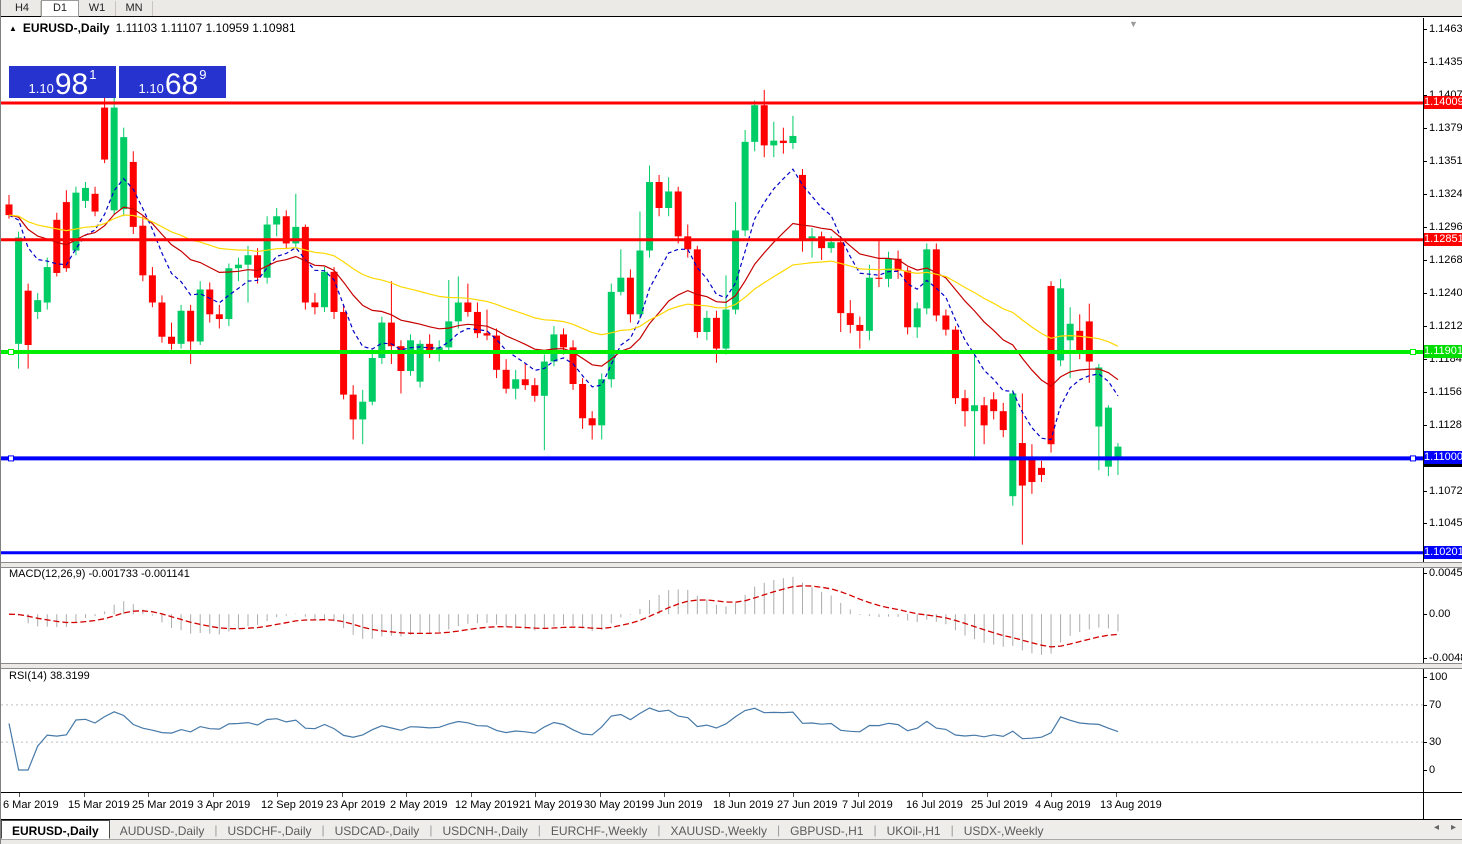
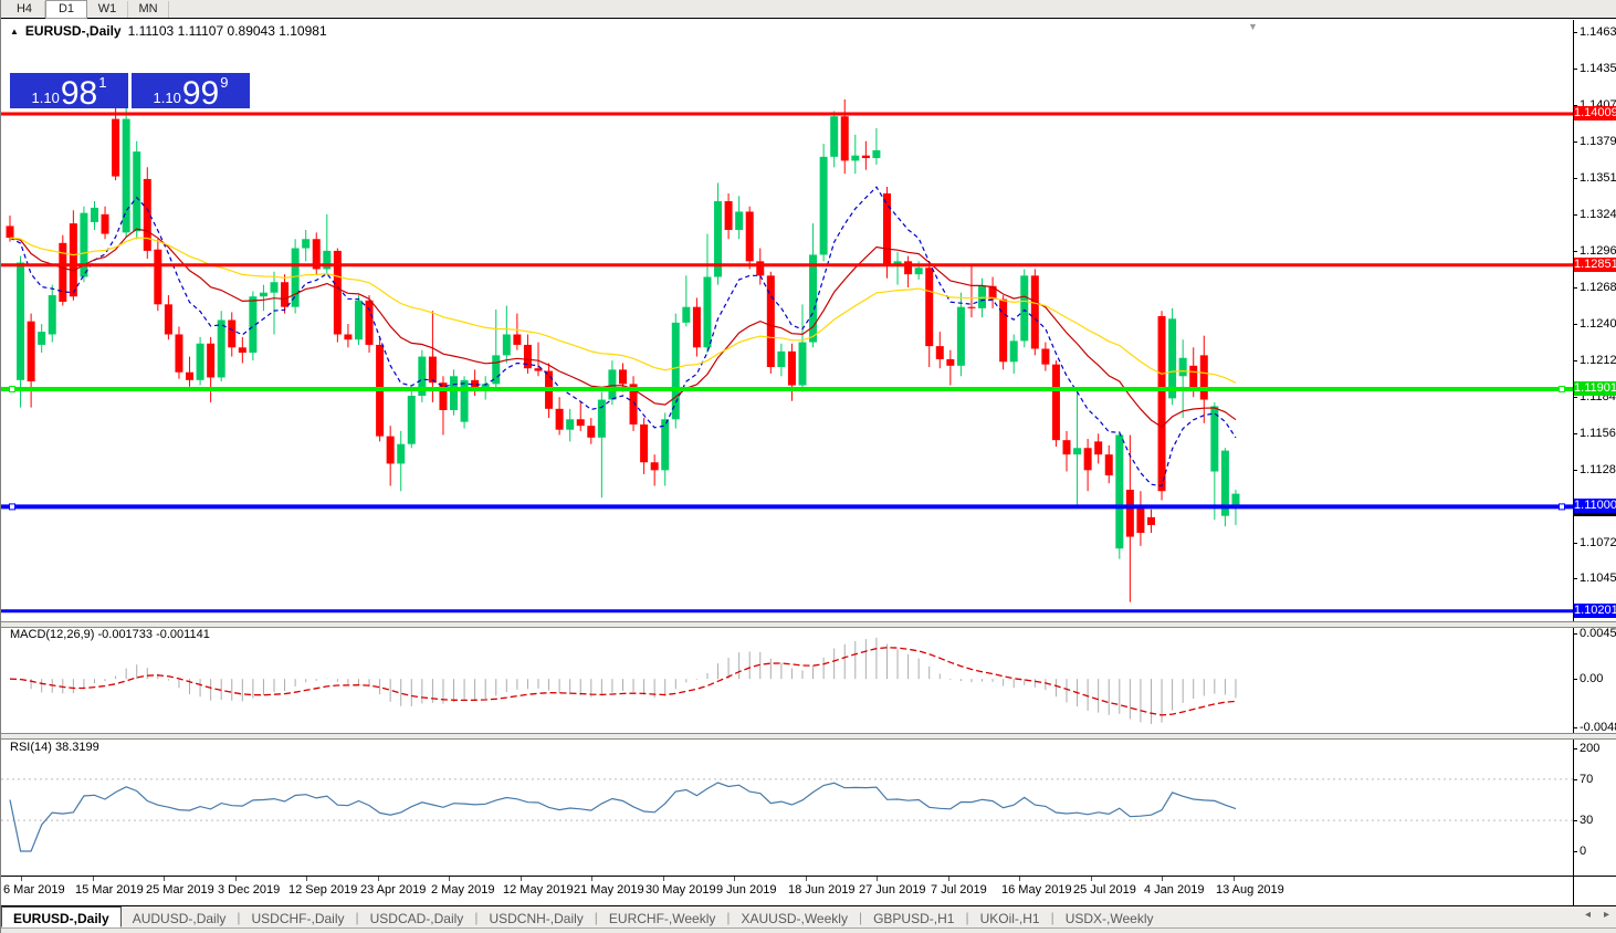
  H4
  D1
  W1
  MN
  ▲
  EURUSD-,Daily
- 1.11103 1.11107 1.10959 1.10981
+ 1.11103 1.11107 0.89043 1.10981
  1.10
  98
  1
  1.10
- 68
+ 99
  9
  ▼
  MACD(12,26,9) -0.001733 -0.001141
  RSI(14) 38.3199
  1.1463
  1.1435
  1.1379
  1.1351
  1.1324
  1.1296
  1.1268
  1.1240
  1.1212
  1.1184
  1.1156
  1.1128
  1.1072
  1.1045
  0.0045
  0.00
- 100
+ 200
  70
  30
  0
  1.14009
  1.12851
  1.11901
  1.11000
  1.10201
  6 Mar 2019
  15 Mar 2019
  25 Mar 2019
- 3 Apr 2019
+ 3 Dec 2019
  12 Sep 2019
  23 Apr 2019
  2 May 2019
  12 May 2019
  21 May 2019
  30 May 2019
  9 Jun 2019
  18 Jun 2019
  27 Jun 2019
  7 Jul 2019
- 16 Jul 2019
+ 16 May 2019
  25 Jul 2019
- 4 Aug 2019
+ 4 Jan 2019
  13 Aug 2019
  EURUSD-,Daily
  AUDUSD-,Daily
  |
  USDCHF-,Daily
  |
  USDCAD-,Daily
  |
  USDCNH-,Daily
  |
  EURCHF-,Weekly
  |
  XAUUSD-,Weekly
  |
  GBPUSD-,H1
  |
  UKOil-,H1
  |
  USDX-,Weekly
  ◂
  ▸
